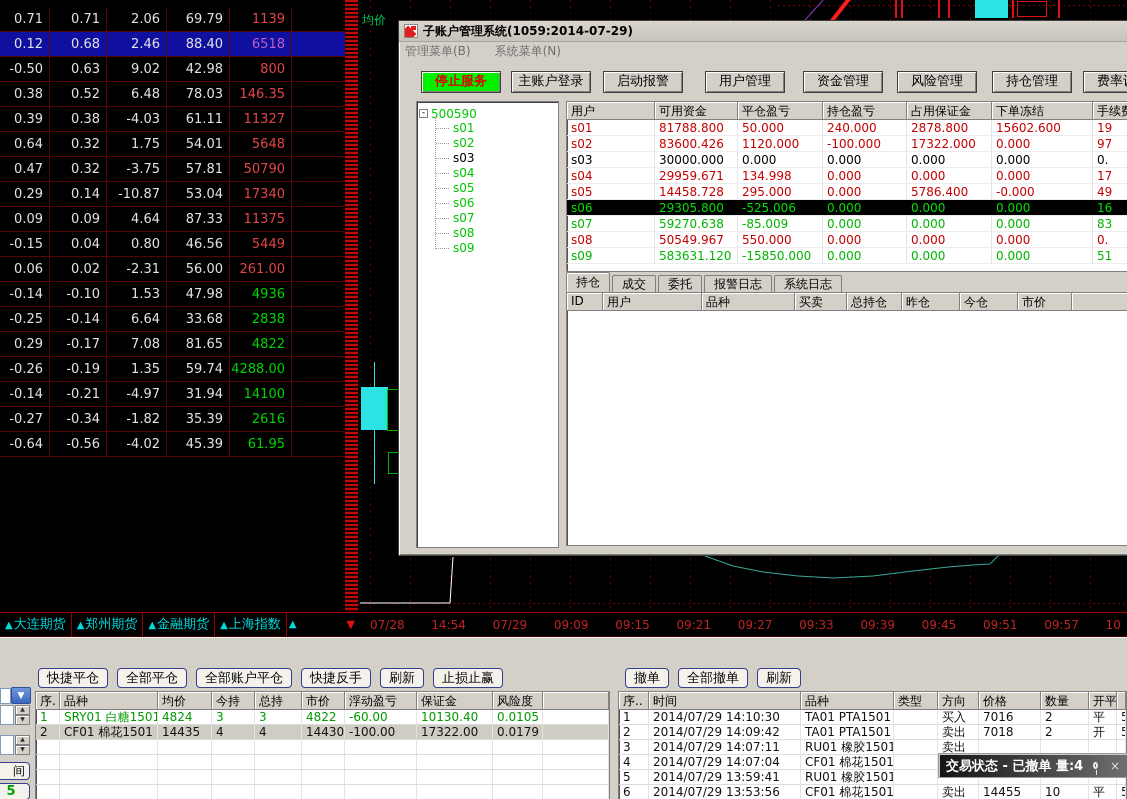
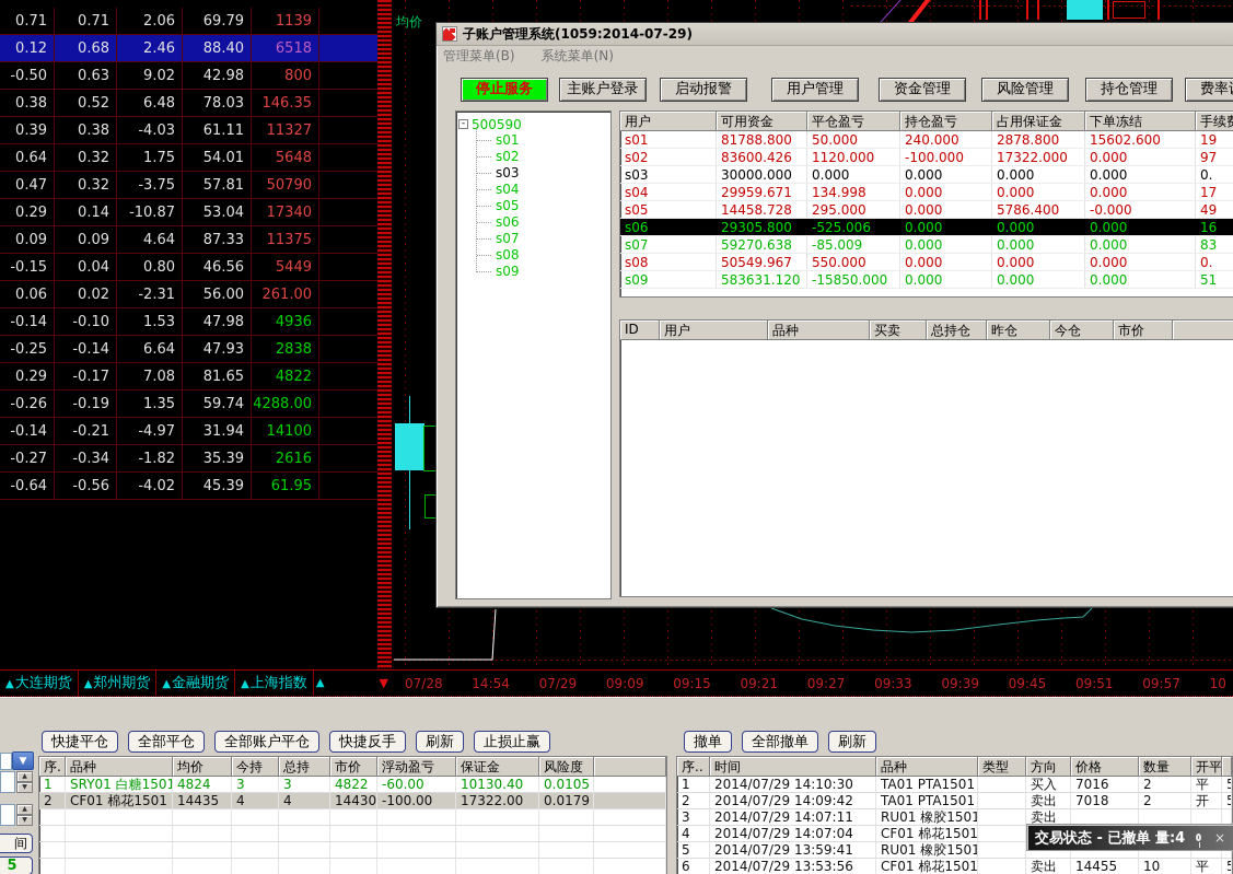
  0.71
  0.71
  2.06
  69.79
  1139
  0.12
  0.68
  2.46
  88.40
  6518
  -0.50
  0.63
  9.02
  42.98
  800
  0.38
  0.52
  6.48
  78.03
  146.35
  0.39
  0.38
  -4.03
  61.11
  11327
  0.64
  0.32
  1.75
  54.01
  5648
  0.47
  0.32
  -3.75
  57.81
  50790
  0.29
  0.14
  -10.87
  53.04
  17340
  0.09
  0.09
  4.64
  87.33
  11375
  -0.15
  0.04
  0.80
  46.56
  5449
  0.06
  0.02
  -2.31
  56.00
  261.00
  -0.14
  -0.10
  1.53
  47.98
  4936
  -0.25
  -0.14
  6.64
- 33.68
+ 47.93
  2838
  0.29
  -0.17
  7.08
  81.65
  4822
  -0.26
  -0.19
  1.35
  59.74
  4288.00
  -0.14
  -0.21
  -4.97
  31.94
  14100
  -0.27
  -0.34
  -1.82
  35.39
  2616
  -0.64
  -0.56
  -4.02
  45.39
  61.95
  均价
  ▲大连期货
  ▲郑州期货
  ▲金融期货
  ▲上海指数
  ▲
  ▼
  07/28
  14:54
  07/29
  09:09
  09:15
  09:21
  09:27
  09:33
  09:39
  09:45
  09:51
  09:57
  10
  子账户管理系统(1059:2014-07-29)
  管理菜单(B)
  系统菜单(N)
  停止服务
  主账户登录
  启动报警
  用户管理
  资金管理
  风险管理
  持仓管理
  -
  500590
  s01
  s02
  s03
  s04
  s05
  s06
  s07
  s08
  s09
  用户
  可用资金
  平仓盈亏
  持仓盈亏
  占用保证金
  下单冻结
  s01
  81788.800
  50.000
  240.000
  2878.800
  15602.600
  19
  s02
  83600.426
  1120.000
  -100.000
  17322.000
  0.000
  97
  s03
  30000.000
  0.000
  0.000
  0.000
  0.000
  0.
  s04
  29959.671
  134.998
  0.000
  0.000
  0.000
  17
  s05
  14458.728
  295.000
  0.000
  5786.400
  -0.000
  49
  s06
  29305.800
  -525.006
  0.000
  0.000
  0.000
  16
  s07
  59270.638
  -85.009
  0.000
  0.000
  0.000
  83
  s08
  50549.967
  550.000
  0.000
  0.000
  0.000
  0.
  s09
  583631.120
  -15850.000
  0.000
  0.000
  0.000
  51
- 持仓
- 成交
- 委托
- 报警日志
- 系统日志
  ID
  用户
  品种
  买卖
  总持仓
  昨仓
  今仓
  市价
  ▼
  间
  5
  快捷平仓
  全部平仓
  全部账户平仓
  快捷反手
  刷新
  止损止赢
  撤单
  全部撤单
  刷新
  序.
  品种
  均价
  今持
  总持
  市价
  浮动盈亏
  保证金
  风险度
  1
  SRY01 白糖1501
  4824
  3
  3
  4822
  -60.00
  10130.40
  0.0105
  2
  CF01 棉花1501
  14435
  4
  4
  14430
  -100.00
  17322.00
  0.0179
  序..
  时间
  品种
  类型
  方向
  价格
  数量
  开平
  1
  2014/07/29 14:10:30
  TA01 PTA1501
  买入
  7016
  2
  平
  5
  2
  2014/07/29 14:09:42
  TA01 PTA1501
  卖出
  7018
  2
  开
  5
  3
  2014/07/29 14:07:11
  RU01 橡胶1501
  卖出
  4
  2014/07/29 14:07:04
  CF01 棉花1501
  5
  2014/07/29 13:59:41
  RU01 橡胶1501
  6
  2014/07/29 13:53:56
  CF01 棉花1501
  卖出
  14455
  10
  平
  5
  交易状态 - 已撤单 量:4
  ×
